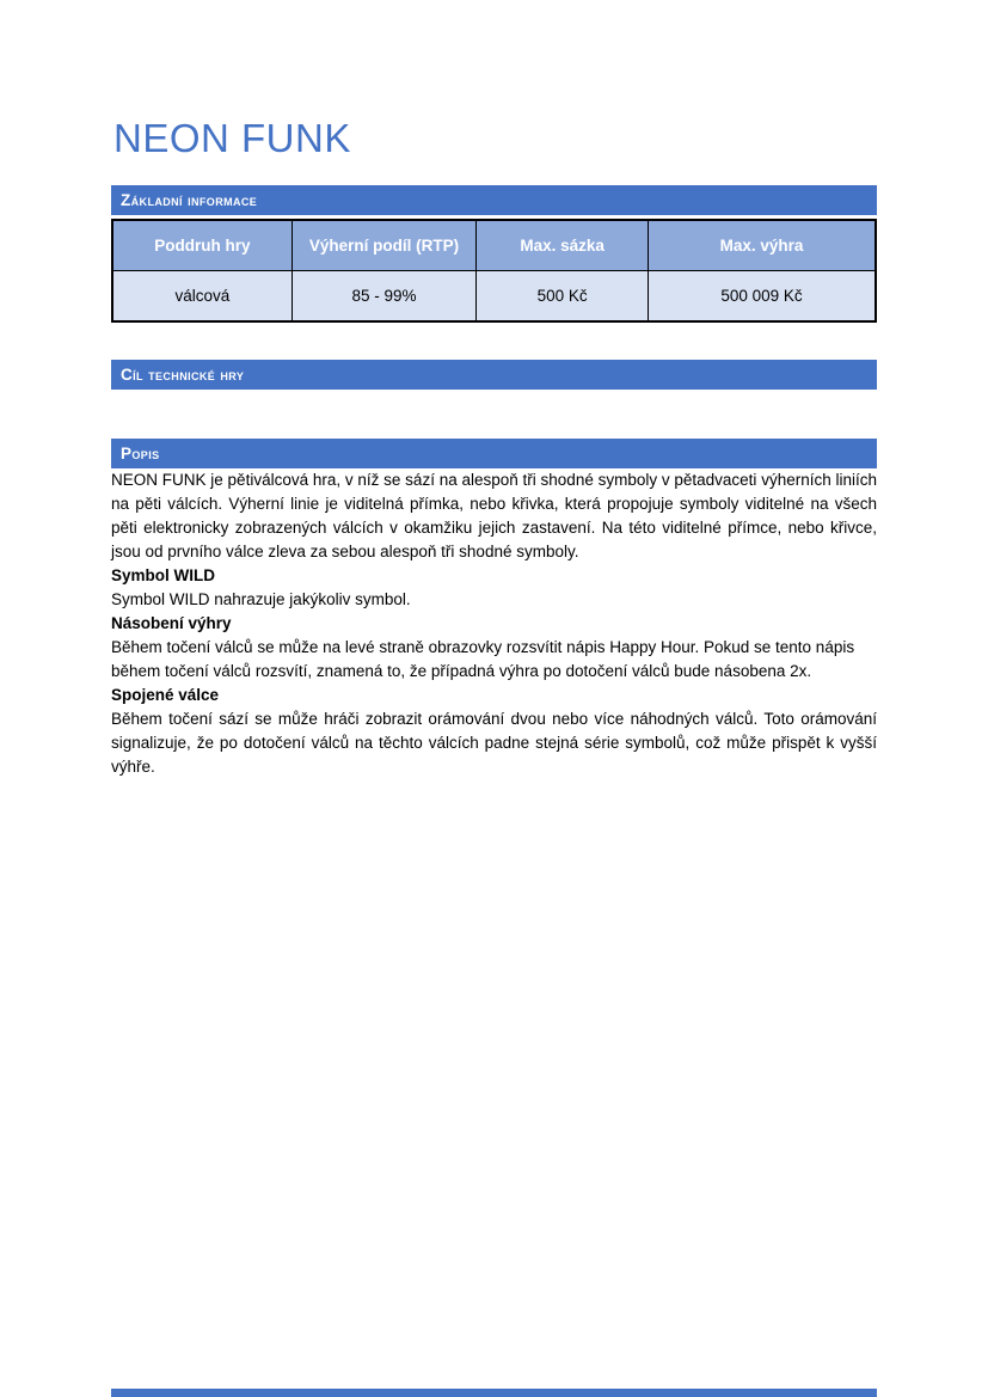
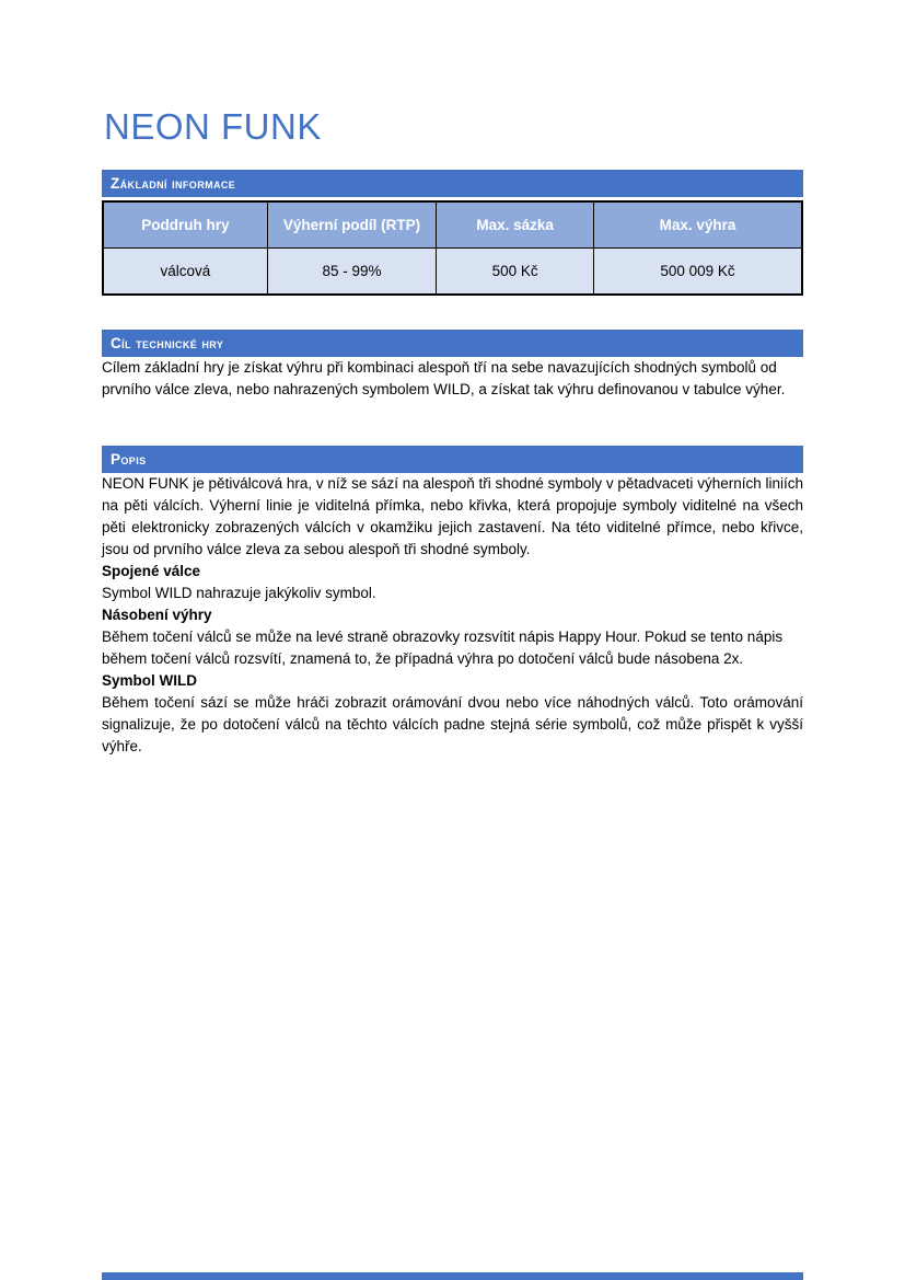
  NEON FUNK
  Základní informace
  Poddruh hry	Výherní podíl (RTP)	Max. sázka	Max. výhra
  válcová	85 - 99%	500 Kč	500 009 Kč
  Cíl technické hry
+ Cílem základní hry je získat výhru při kombinaci alespoň tří na sebe navazujících shodných symbolů od prvního válce zleva, nebo nahrazených symbolem WILD, a získat tak výhru definovanou v tabulce výher.
  Popis
  NEON FUNK je pětiválcová hra, v níž se sází na alespoň tři shodné symboly v pětadvaceti výherních liniích na pěti válcích. Výherní linie je viditelná přímka, nebo křivka, která propojuje symboly viditelné na všech pěti elektronicky zobrazených válcích v okamžiku jejich zastavení. Na této viditelné přímce, nebo křivce, jsou od prvního válce zleva za sebou alespoň tři shodné symboly.
- Symbol WILD
+ Spojené válce
  Symbol WILD nahrazuje jakýkoliv symbol.
  Násobení výhry
  Během točení válců se může na levé straně obrazovky rozsvítit nápis Happy Hour. Pokud se tento nápis během točení válců rozsvítí, znamená to, že případná výhra po dotočení válců bude násobena 2x.
- Spojené válce
+ Symbol WILD
  Během točení sází se může hráči zobrazit orámování dvou nebo více náhodných válců. Toto orámování signalizuje, že po dotočení válců na těchto válcích padne stejná série symbolů, což může přispět k vyšší výhře.
